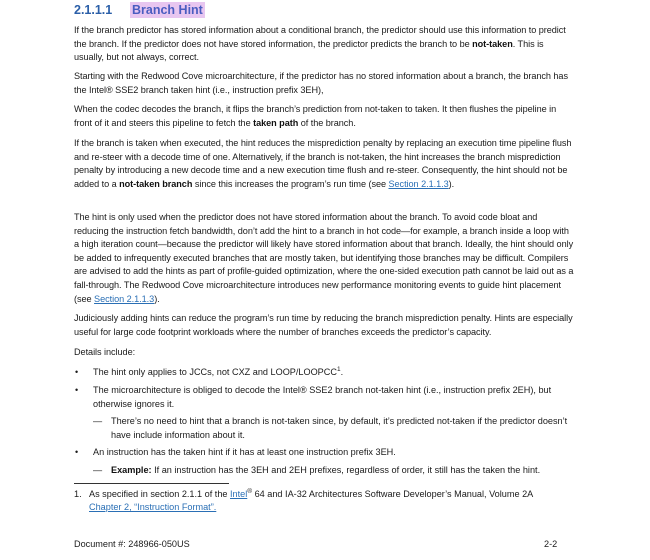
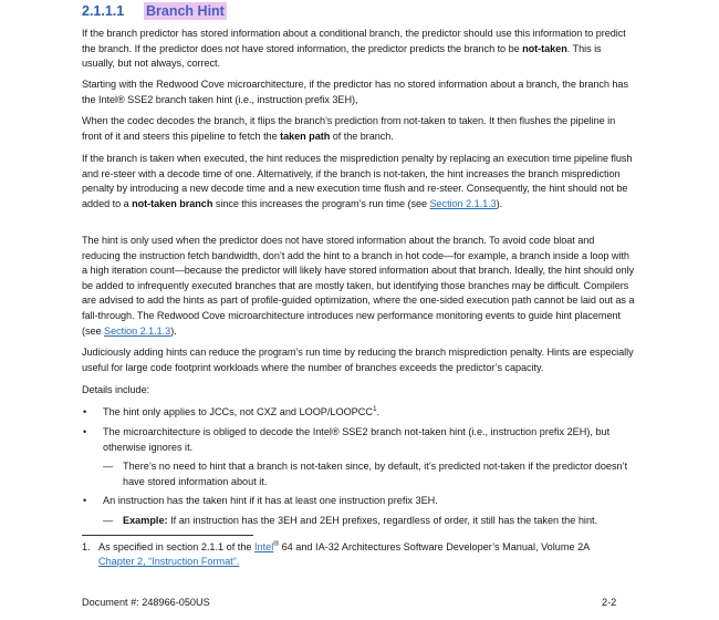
  2.1.1.1 Branch Hint
  If the branch predictor has stored information about a conditional branch, the predictor should use this information to predict the branch. If the predictor does not have stored information, the predictor predicts the branch to be not-taken. This is usually, but not always, correct.
  Starting with the Redwood Cove microarchitecture, if the predictor has no stored information about a branch, the branch has the Intel® SSE2 branch taken hint (i.e., instruction prefix 3EH),
  When the codec decodes the branch, it flips the branch’s prediction from not-taken to taken. It then flushes the pipeline in front of it and steers this pipeline to fetch the taken path of the branch.
  If the branch is taken when executed, the hint reduces the misprediction penalty by replacing an execution time pipeline flush and re-steer with a decode time of one. Alternatively, if the branch is not-taken, the hint increases the branch misprediction penalty by introducing a new decode time and a new execution time flush and re-steer. Consequently, the hint should not be added to a not-taken branch since this increases the program’s run time (see Section 2.1.1.3).
  The hint is only used when the predictor does not have stored information about the branch. To avoid code bloat and reducing the instruction fetch bandwidth, don’t add the hint to a branch in hot code—for example, a branch inside a loop with a high iteration count—because the predictor will likely have stored information about that branch. Ideally, the hint should only be added to infrequently executed branches that are mostly taken, but identifying those branches may be difficult. Compilers are advised to add the hints as part of profile-guided optimization, where the one-sided execution path cannot be laid out as a fall-through. The Redwood Cove microarchitecture introduces new performance monitoring events to guide hint placement (see Section 2.1.1.3).
  Judiciously adding hints can reduce the program’s run time by reducing the branch misprediction penalty. Hints are especially useful for large code footprint workloads where the number of branches exceeds the predictor’s capacity.
  Details include:
  •
  The hint only applies to JCCs, not CXZ and LOOP/LOOPCC .
  •
  The microarchitecture is obliged to decode the Intel® SSE2 branch not-taken hint (i.e., instruction prefix 2EH), but otherwise ignores it.
  —
- There’s no need to hint that a branch is not-taken since, by default, it’s predicted not-taken if the predictor doesn’t have include information about it.
+ There’s no need to hint that a branch is not-taken since, by default, it’s predicted not-taken if the predictor doesn’t have stored information about it.
  •
  An instruction has the taken hint if it has at least one instruction prefix 3EH.
  —
  Example: If an instruction has the 3EH and 2EH prefixes, regardless of order, it still has the taken the hint.
  1.
  As specified in section 2.1.1 of the Intel 64 and IA-32 Architectures Software Developer’s Manual, Volume 2A
  Chapter 2, “Instruction Format”.
  Document #: 248966-050US
  2-2
